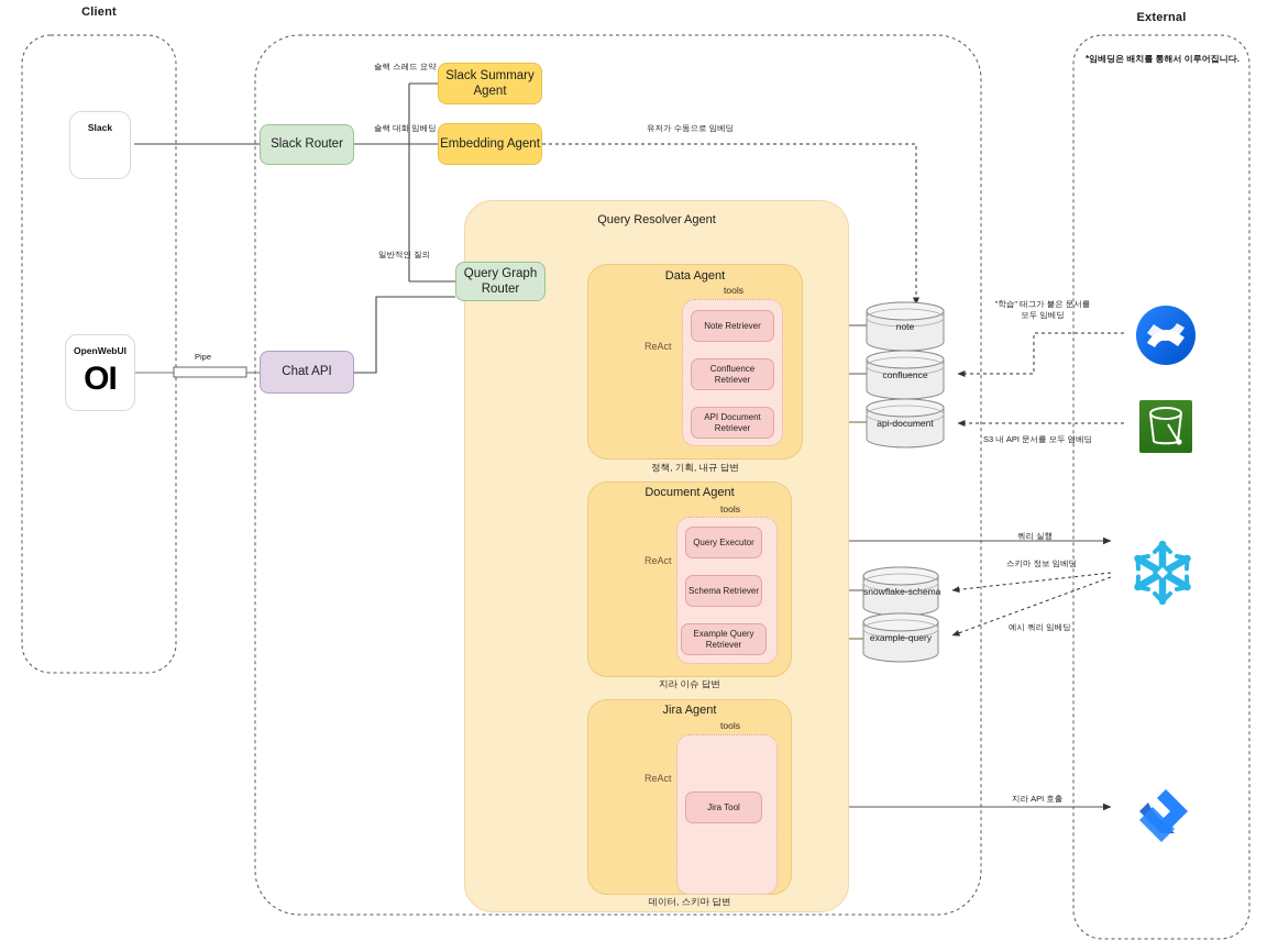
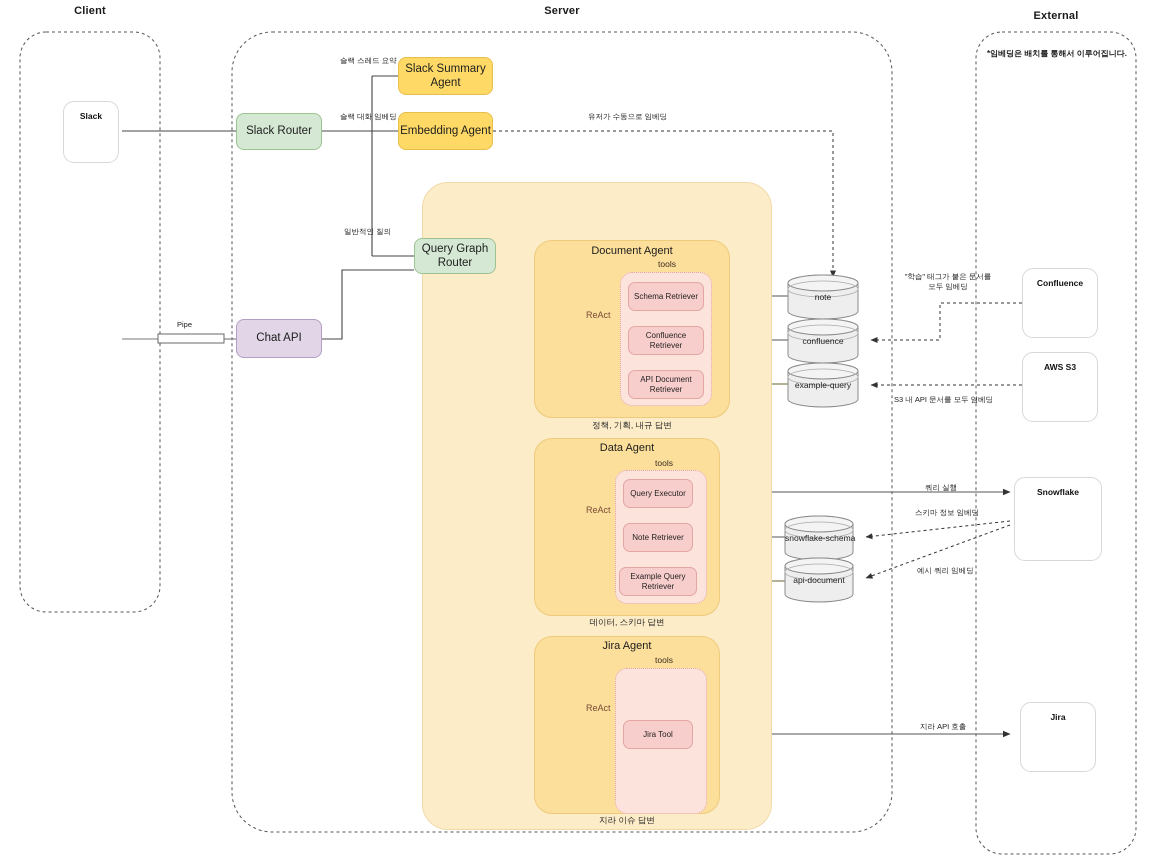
  Client
+ Server
  External
  *임베딩은 배치를 통해서 이루어집니다.
  Slack
- OpenWebUI
- OI
  Pipe
  Slack Router
  Chat API
  Slack Summary Agent
  Embedding Agent
  슬랙 스레드 요약
  슬랙 대화 임베딩
  일반적인 질의
  유저가 수동으로 임베딩
- Query Resolver Agent
  Query Graph Router
- Data Agent
+ Document Agent
  tools
  ReAct
- Note Retriever
+ Schema Retriever
  Confluence Retriever
  API Document Retriever
  정책, 기획, 내규 답변
- Document Agent
+ Data Agent
  tools
  ReAct
  Query Executor
- Schema Retriever
+ Note Retriever
  Example Query Retriever
- 지라 이슈 답변
+ 데이터, 스키마 답변
  Jira Agent
  tools
  ReAct
  Jira Tool
- 데이터, 스키마 답변
+ 지라 이슈 답변
  note
  confluence
- api-document
+ example-query
  snowflake-schema
- example-query
+ api-document
+ Confluence
+ AWS S3
+ Snowflake
+ Jira
  "학습" 태그가 붙은 문서를
  모두 임베딩
  S3 내 API 문서를 모두 임베딩
  쿼리 실행
  스키마 정보 임베딩
  예시 쿼리 임베딩
  지라 API 호출
